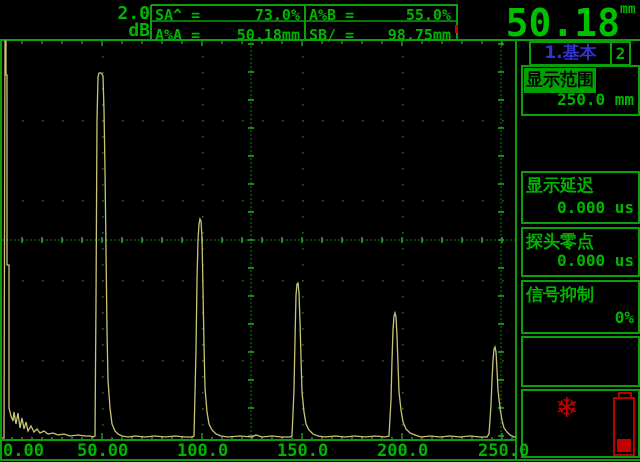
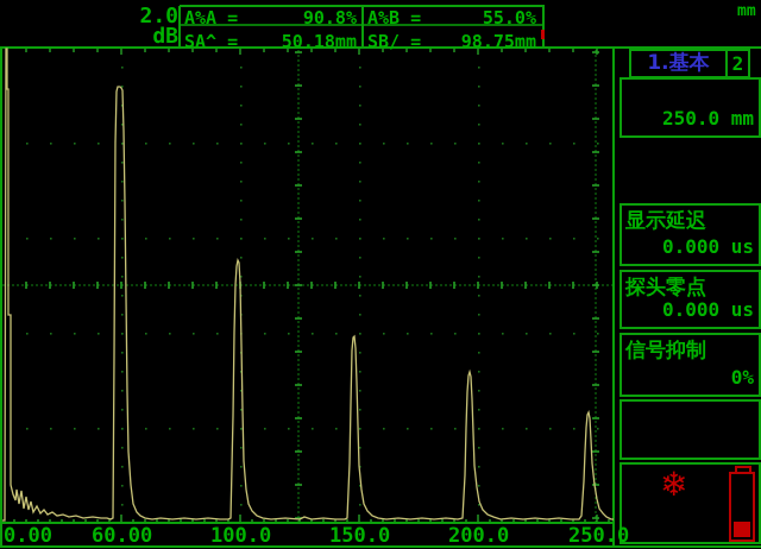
  2.0
  dB
- SA^ =
+ A%A =
- 73.0%
+ 90.8%
- A%A =
+ SA^ =
  50.18mm
  A%B =
  55.0%
  SB/ =
  98.75mm
- 50.18
  mm
  1.基本
  2
- 显示范围
  250.0 mm
  显示延迟
  0.000 us
  探头零点
  0.000 us
  信号抑制
  0%
  ❄
  0.00
- 50.00
+ 60.00
  100.0
  150.0
  200.0
  250.0
